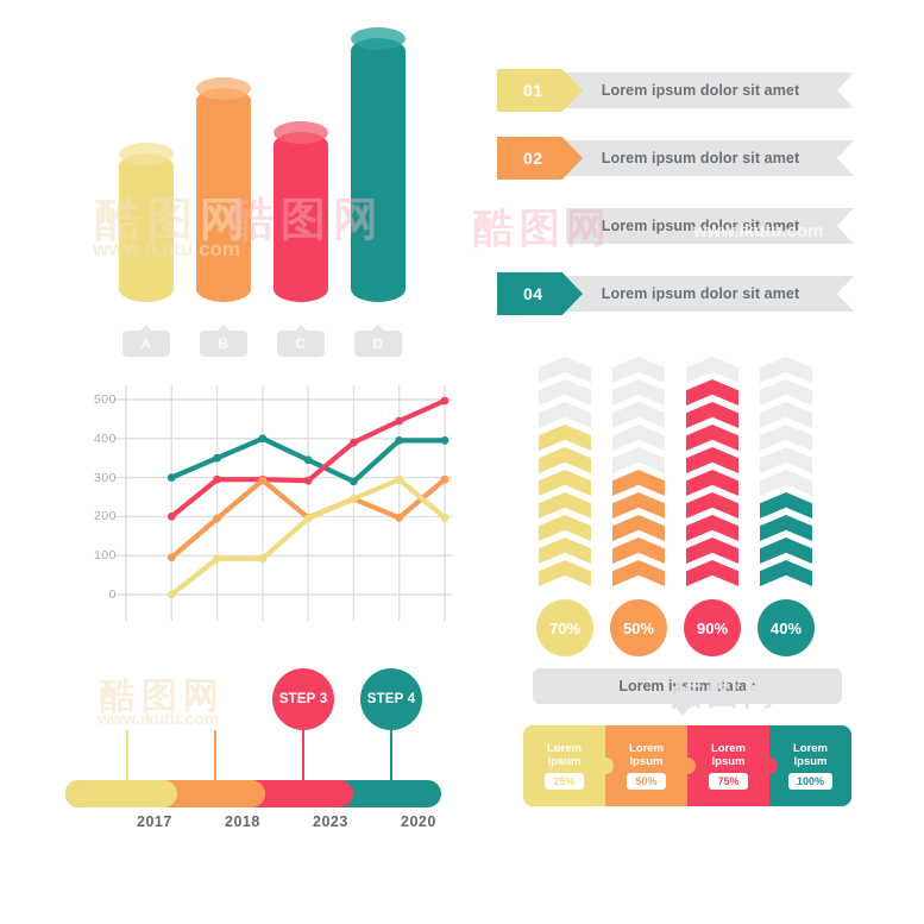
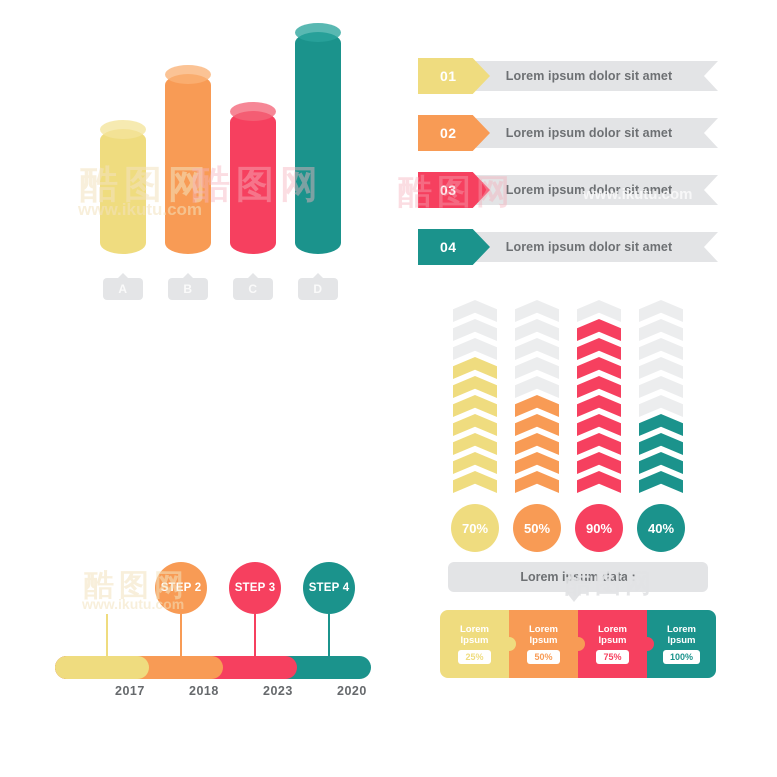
- 500
- 400
- 300
- 200
- 100
- 0
  2017
+ STEP 2
  2018
  STEP 3
  2023
  STEP 4
  2020
  Lorem ipsum dolor sit amet
  01
  Lorem ipsum dolor sit amet
  02
  Lorem ipsum dolor sit amet
+ 03
  Lorem ipsum dolor sit amet
  04
  70%
  50%
  90%
  40%
  Lorem ipsum data :
  Lorem
  Ipsum
  25%
  Lorem
  Ipsum
  50%
  Lorem
  Ipsum
  75%
  Lorem
  Ipsum
  100%
  酷图网
  www.ikutu.com
  酷图网
  酷图网
  www.ikutu.com
  酷图网
  www.ikutu.com
  酷图网
